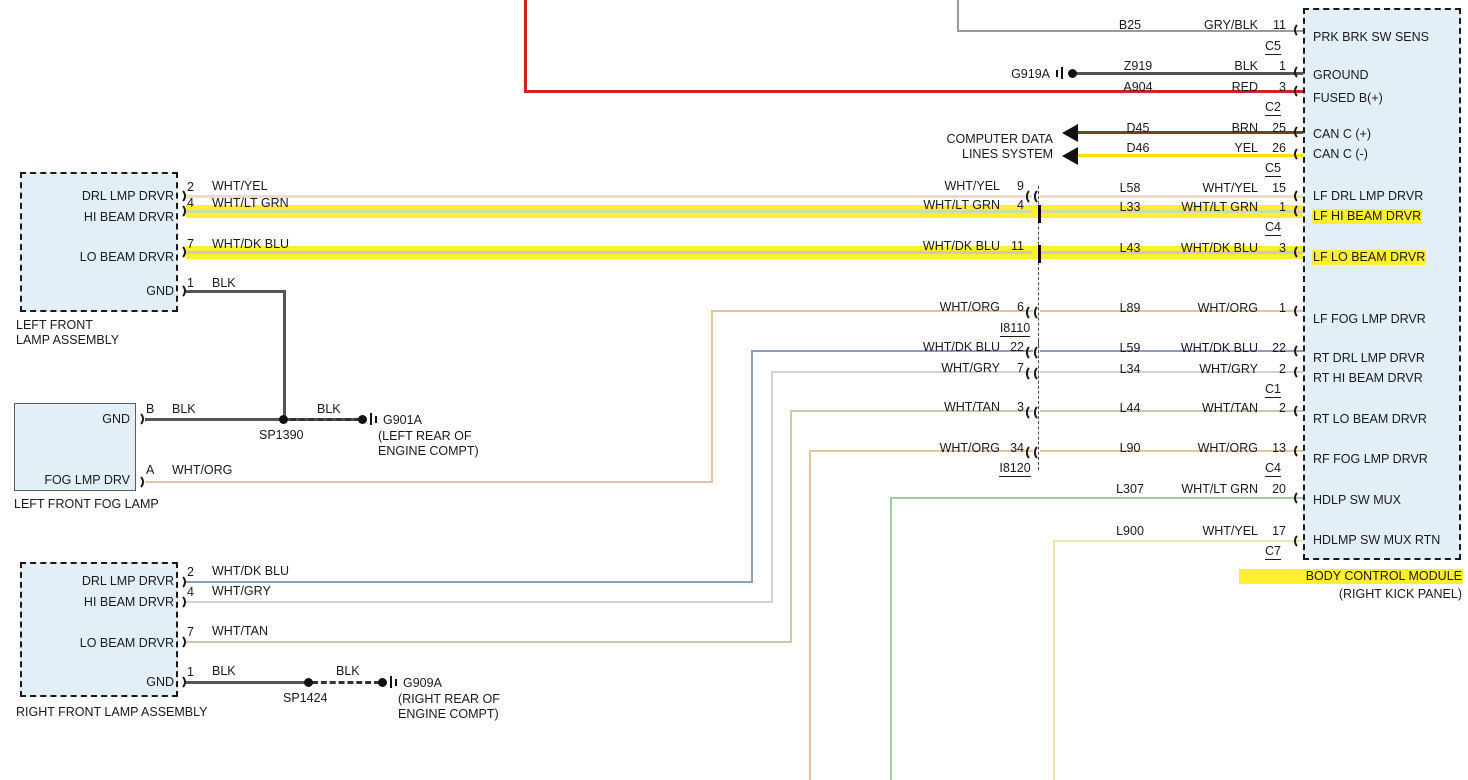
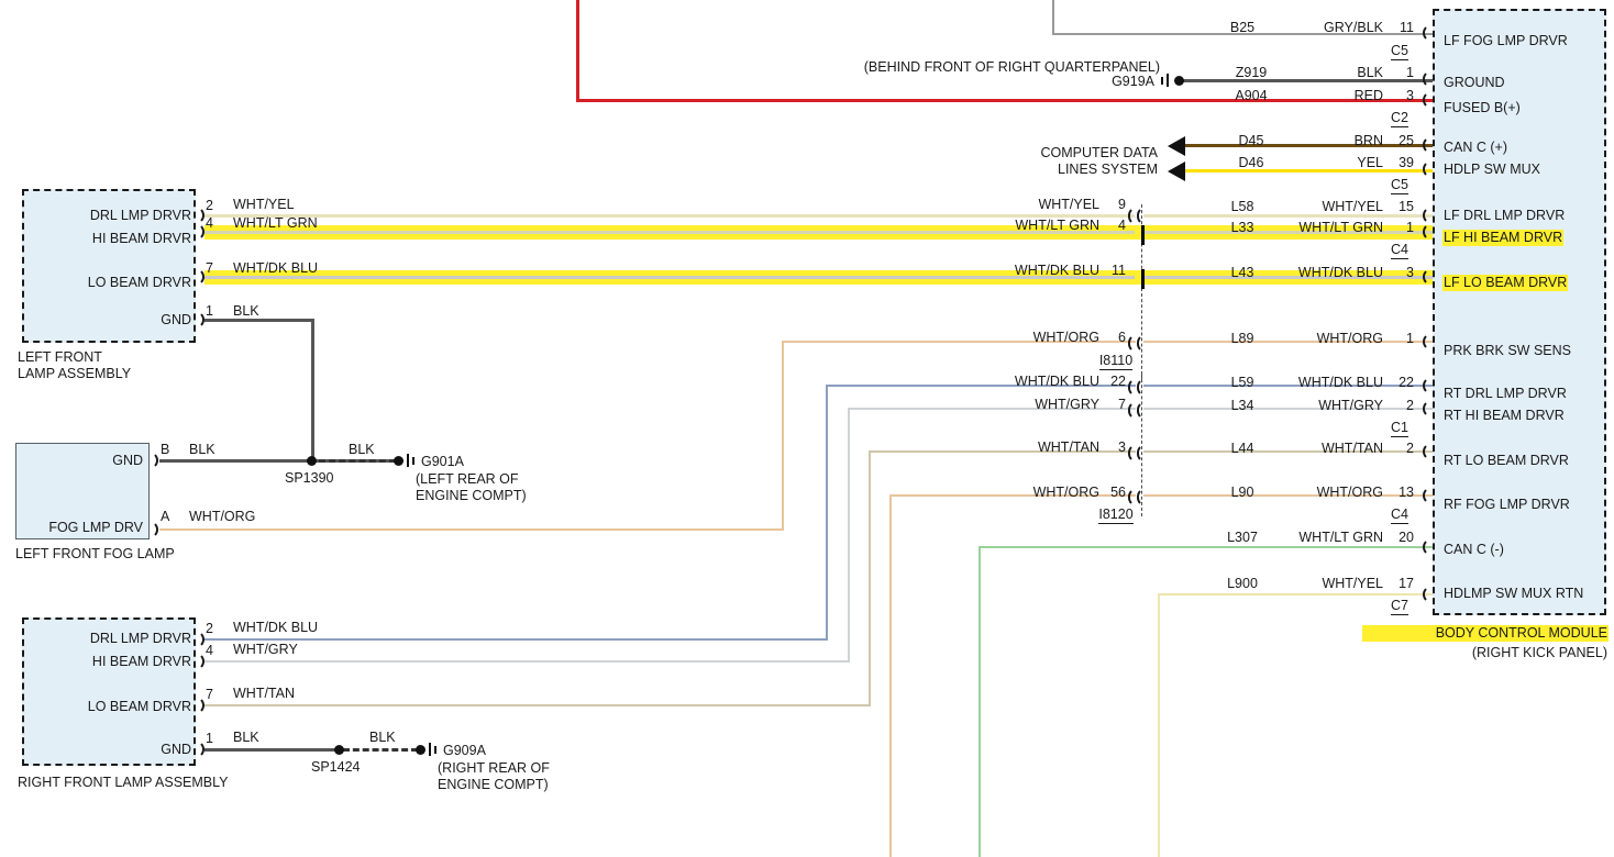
- PRK BRK SW SENS
+ LF FOG LMP DRVR
  GROUND
  FUSED B(+)
  CAN C (+)
- CAN C (-)
+ HDLP SW MUX
  LF DRL LMP DRVR
  LF HI BEAM DRVR
  LF LO BEAM DRVR
- LF FOG LMP DRVR
+ PRK BRK SW SENS
  RT DRL LMP DRVR
  RT HI BEAM DRVR
  RT LO BEAM DRVR
  RF FOG LMP DRVR
- HDLP SW MUX
+ CAN C (-)
  HDLMP SW MUX RTN
  11
  1
  3
  25
- 26
+ 39
  15
  1
  3
  1
  22
  2
  2
  13
  20
  17
  GRY/BLK
  BLK
  RED
  BRN
  YEL
  WHT/YEL
  WHT/LT GRN
  WHT/DK BLU
  WHT/ORG
  WHT/DK BLU
  WHT/GRY
  WHT/TAN
  WHT/ORG
  WHT/LT GRN
  WHT/YEL
  B25
  Z919
  A904
  D45
  D46
  L58
  L33
  L43
  L89
  L59
  L34
  L44
  L90
  L307
  L900
  C5
  C2
  C5
  C4
  C1
  C4
  C7
  BODY CONTROL MODULE
  (RIGHT KICK PANEL)
+ (BEHIND FRONT OF RIGHT QUARTERPANEL)
  G919A
  COMPUTER DATA
  LINES SYSTEM
  WHT/YEL
  9
  WHT/LT GRN
  4
  WHT/DK BLU
  11
  WHT/ORG
  6
  I8110
  WHT/DK BLU
  22
  WHT/GRY
  7
  WHT/TAN
  3
  WHT/ORG
- 34
+ 56
  I8120
  DRL LMP DRVR
  HI BEAM DRVR
  LO BEAM DRVR
  GND
  2
  4
  7
  1
  WHT/YEL
  WHT/LT GRN
  WHT/DK BLU
  BLK
  LEFT FRONT
  LAMP ASSEMBLY
  GND
  FOG LMP DRV
  B
  A
  BLK
  WHT/ORG
  LEFT FRONT FOG LAMP
  BLK
  SP1390
  G901A
  (LEFT REAR OF
  ENGINE COMPT)
  DRL LMP DRVR
  HI BEAM DRVR
  LO BEAM DRVR
  GND
  2
  4
  7
  1
  WHT/DK BLU
  WHT/GRY
  WHT/TAN
  BLK
  RIGHT FRONT LAMP ASSEMBLY
  BLK
  SP1424
  G909A
  (RIGHT REAR OF
  ENGINE COMPT)
